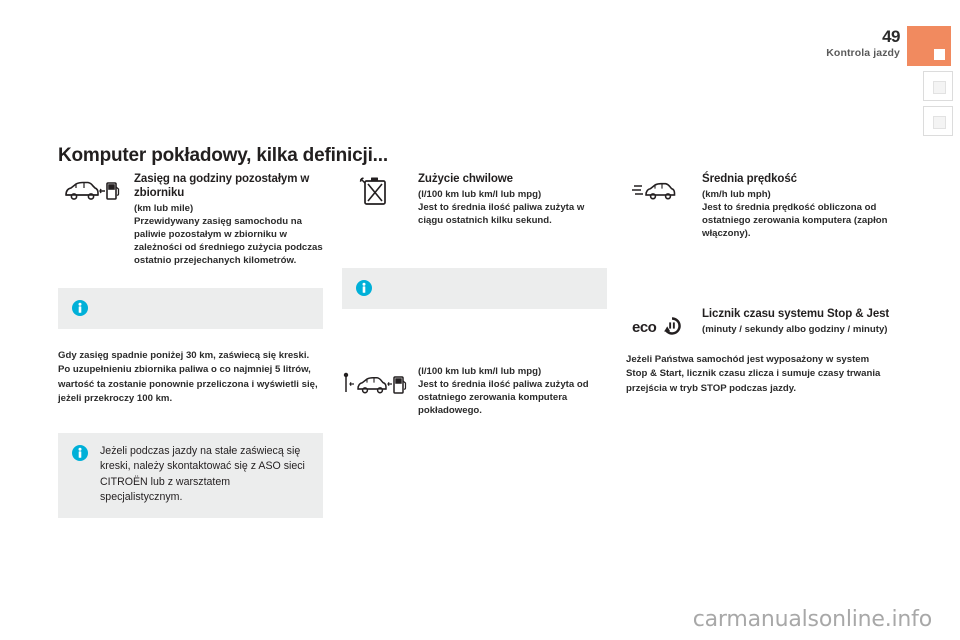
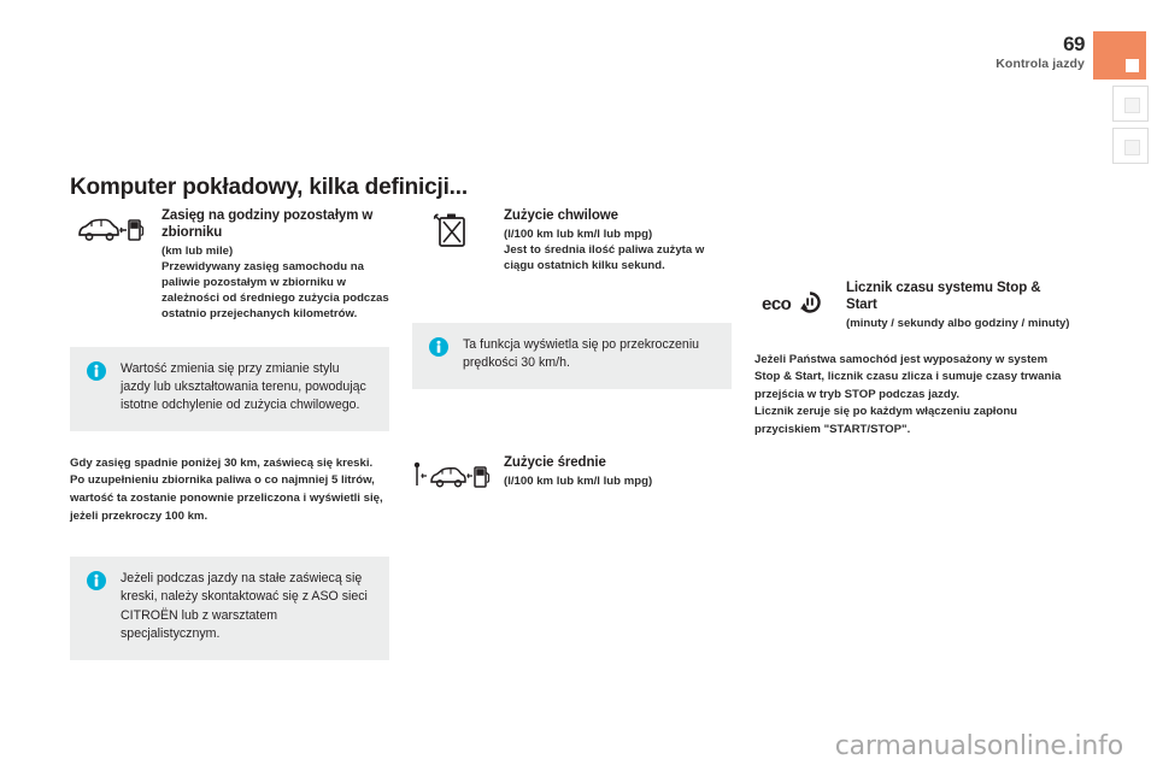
- 49
+ 69
  Kontrola jazdy
  Komputer pokładowy, kilka definicji...
  Zasięg na godziny pozostałym w zbiorniku
  (km lub mile)
  Przewidywany zasięg samochodu na paliwie pozostałym w zbiorniku w zależności od średniego zużycia podczas ostatnio przejechanych kilometrów.
+ Wartość zmienia się przy zmianie stylu jazdy lub ukształtowania terenu, powodując istotne odchylenie od zużycia chwilowego.
  Gdy zasięg spadnie poniżej 30 km, zaświecą się kreski. Po uzupełnieniu zbiornika paliwa o co najmniej 5 litrów, wartość ta zostanie ponownie przeliczona i wyświetli się, jeżeli przekroczy 100 km.
  Jeżeli podczas jazdy na stałe zaświecą się kreski, należy skontaktować się z ASO sieci CITROËN lub z warsztatem specjalistycznym.
  Zużycie chwilowe
  (l/100 km lub km/l lub mpg)
  Jest to średnia ilość paliwa zużyta w ciągu ostatnich kilku sekund.
+ Ta funkcja wyświetla się po przekroczeniu prędkości 30 km/h.
+ Zużycie średnie
  (l/100 km lub km/l lub mpg)
- Jest to średnia ilość paliwa zużyta od ostatniego zerowania komputera pokładowego.
- Średnia prędkość
- (km/h lub mph)
- Jest to średnia prędkość obliczona od ostatniego zerowania komputera (zapłon włączony).
  eco
- Licznik czasu systemu Stop & Jest
+ Licznik czasu systemu Stop & Start
  (minuty / sekundy albo godziny / minuty)
  Jeżeli Państwa samochód jest wyposażony w system Stop & Start, licznik czasu zlicza i sumuje czasy trwania przejścia w tryb STOP podczas jazdy.
+ Licznik zeruje się po każdym włączeniu zapłonu przyciskiem "START/STOP".
  carmanualsonline.info
